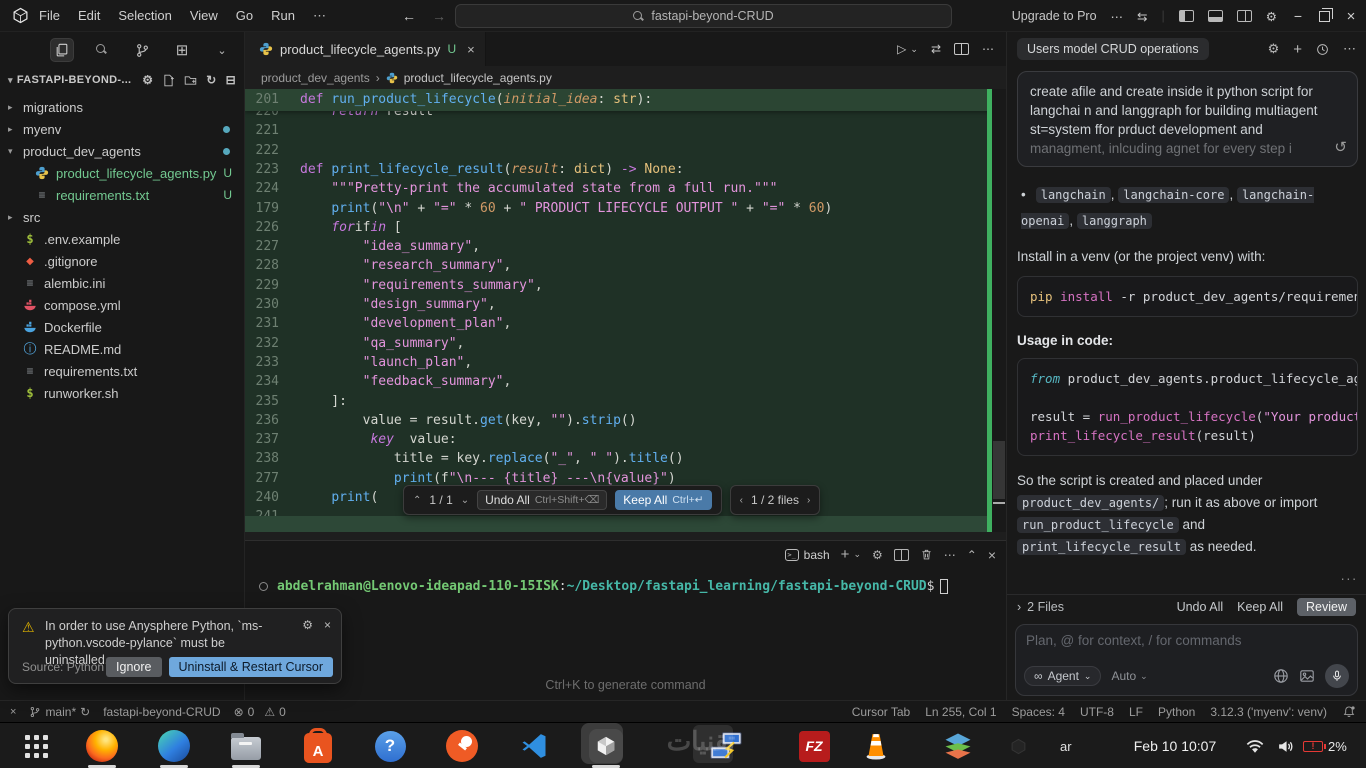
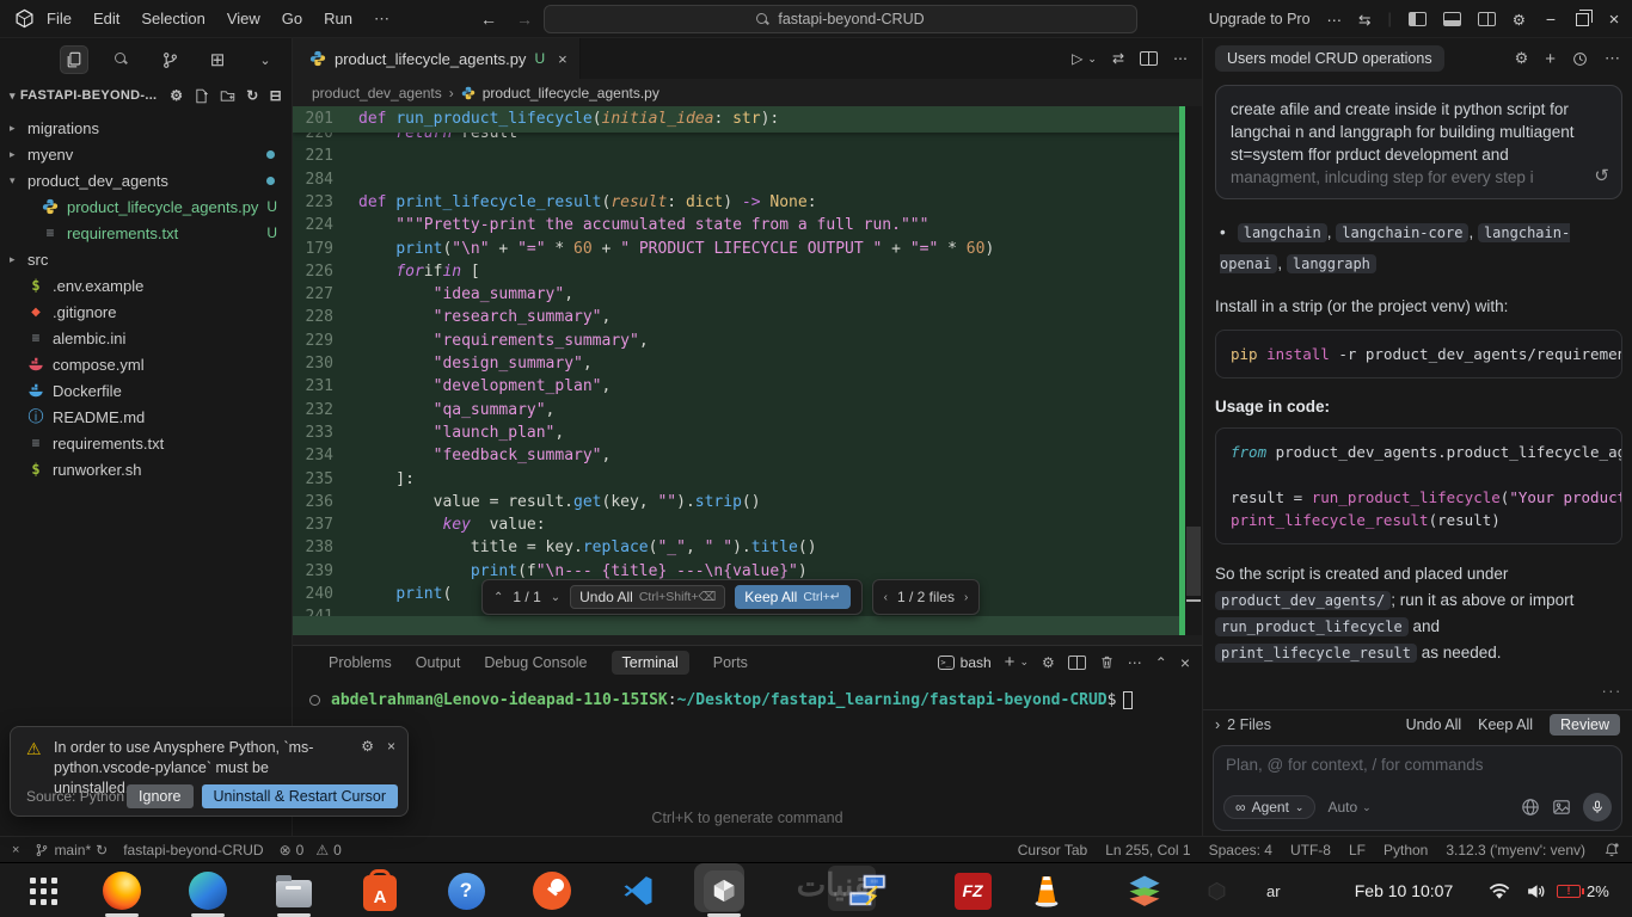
  File Edit Selection View Go Run
  ⋯
  ←
  →
  fastapi-beyond-CRUD
  Upgrade to Pro
  ⋯
  ⇆
  ⚙
  −
  ×
  ⊞
  ⌄
  ▾
  FASTAPI-BEYOND-...
  ⚙
  ↻
  ⊟
  ▸
  migrations
  ▸
  myenv
  ▾
  product_dev_agents
  product_lifecycle_agents.py
  U
  ≡
  requirements.txt
  U
  ▸
  src
  $
  .env.example
  ◆
  .gitignore
  ≡
  alembic.ini
  compose.yml
  Dockerfile
  ⓘ
  README.md
  ≡
  requirements.txt
  $
  runworker.sh
  product_lifecycle_agents.py
  U
  ×
  ▷
  ⌄
  ⇄
  ⋯
  product_dev_agents
  ›
  product_lifecycle_agents.py
  220 return result
  221
- 222
+ 284
  223 def print_lifecycle_result(result: dict) -> None:
  224 """Pretty-print the accumulated state from a full run."""
  179 print("\n" + "=" * 60 + " PRODUCT LIFECYCLE OUTPUT " + "=" * 60)
  226 forifin [
  227 "idea_summary",
  228 "research_summary",
  229 "requirements_summary",
  230 "design_summary",
  231 "development_plan",
  232 "qa_summary",
  233 "launch_plan",
  234 "feedback_summary",
  235 ]:
  236 value = result.get(key, "").strip()
  237 key value:
  238 title = key.replace("_", " ").title()
- 277 print(f"\n--- {title} ---\n{value}")
+ 239 print(f"\n--- {title} ---\n{value}")
  240 print(
  201 def run_product_lifecycle(initial_idea: str):
  ⌃
  1 / 1
  ⌄
  Undo All
  Ctrl+Shift+⌫
  Keep All
  Ctrl+↵
  ‹
  1 / 2 files
  ›
+ Problems
+ Output
+ Debug Console
+ Terminal
+ Ports
  >_
  bash
  +
  ⌄
  ⚙
  ⋯
  ⌃
  ×
  abdelrahman@Lenovo-ideapad-110-15ISK
  :
  ~/Desktop/fastapi_learning/fastapi-beyond-CRUD
  $
  Ctrl+K to generate command
  Users model CRUD operations
  ⚙
  +
  ⋯
  create afile and create inside it python script for
  langchai n and langgraph for building multiagent
  st=system ffor prduct development and
- managment, inlcuding agnet for every step i
+ managment, inlcuding step for every step i
  ↺
  • langchain , langchain-core , langchain-openai , langgraph
- Install in a venv (or the project venv) with:
+ Install in a strip (or the project venv) with:
  pip install -r product_dev_agents/requireme
  Usage in code:
  from product_dev_agents.product_lifecycle_a
  result = run_product_lifecycle("Your produc
  print_lifecycle_result(result)
  So the script is created and placed under product_dev_agents/ ; run it as above or import run_product_lifecycle and print_lifecycle_result as needed.
  ...
  ›
  2 Files
  Undo All
  Keep All
  Review
  Plan, @ for context, / for commands
  ∞
  Agent
  ⌄
  Auto
  ⌄
  ⚠
  In order to use Anysphere Python, `ms-python.vscode-pylance` must be uninstalled
  ⚙
  ×
  Source: Python
  Ignore
  Uninstall & Restart Cursor
  ×
  main*
  ↻
  fastapi-beyond-CRUD
  ⊗
  0
  ⚠
  0
  Cursor Tab
  Ln 255, Col 1
  Spaces: 4
  UTF-8
  LF
  Python
  3.12.3 ('myenv': venv)
  A
  ?
  FZ
  ar
  Feb 10 10:07
  !
  2%
  تقنيات
